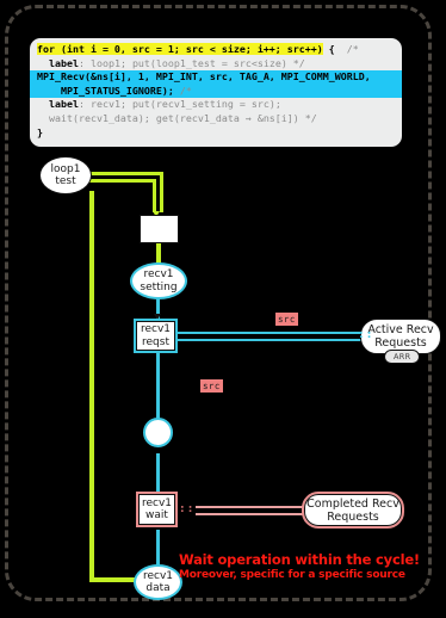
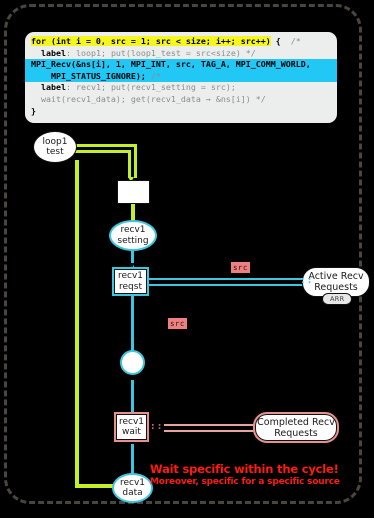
  for (int i = 0, src = 1; src < size; i++; src++) { /*
  label: loop1; put(loop1_test = src<size) */
  MPI_Recv(&ns[i], 1, MPI_INT, src, TAG_A, MPI_COMM_WORLD,
  MPI_STATUS_IGNORE); /*
  label: recv1; put(recv1_setting = src);
  wait(recv1_data); get(recv1_data → &ns[i]) */
  }
  loop1
  test
  recv1
  setting
  recv1
  reqst
  recv1
  wait
  recv1
  data
  Active Recv
  Requests
  ARR
  Completed Recv
  Requests
  src
  src
  : :
  : :
- Wait operation within the cycle!
+ Wait specific within the cycle!
  Moreover, specific for a specific source
